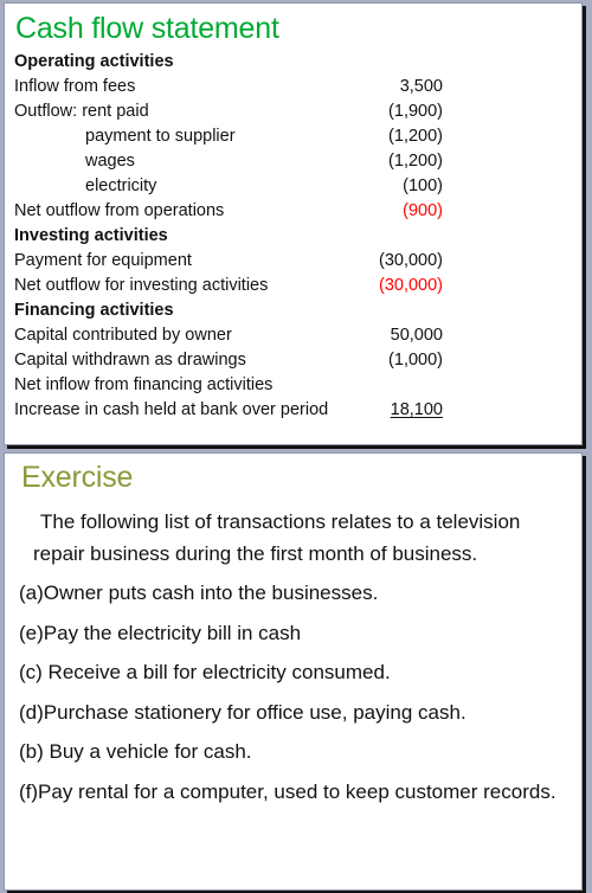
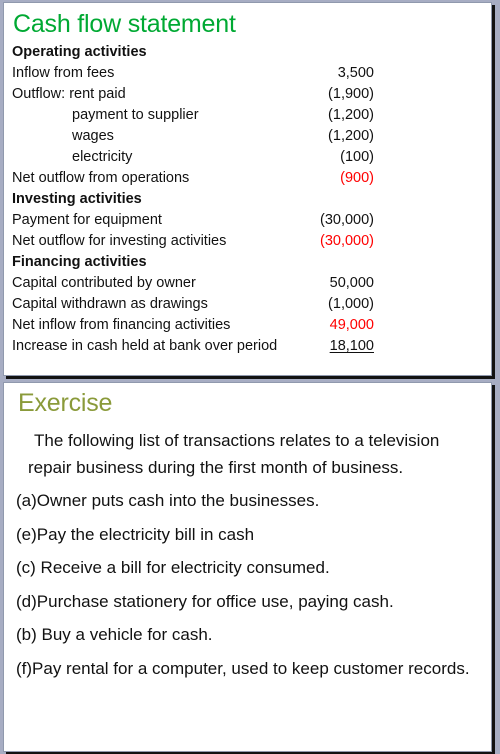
  Cash flow statement
  Operating activities
  Inflow from fees
  3,500
  Outflow: rent paid
  (1,900)
  payment to supplier
  (1,200)
  wages
  (1,200)
  electricity
  (100)
  Net outflow from operations
  (900)
  Investing activities
  Payment for equipment
  (30,000)
  Net outflow for investing activities
  (30,000)
  Financing activities
  Capital contributed by owner
  50,000
  Capital withdrawn as drawings
  (1,000)
  Net inflow from financing activities
+ 49,000
  Increase in cash held at bank over period
  18,100
  Exercise
  The following list of transactions relates to a television repair business during the first month of business.
  (a)Owner puts cash into the businesses.
  (e)Pay the electricity bill in cash
  (c) Receive a bill for electricity consumed.
  (d)Purchase stationery for office use, paying cash.
  (b) Buy a vehicle for cash.
  (f)Pay rental for a computer, used to keep customer records.
